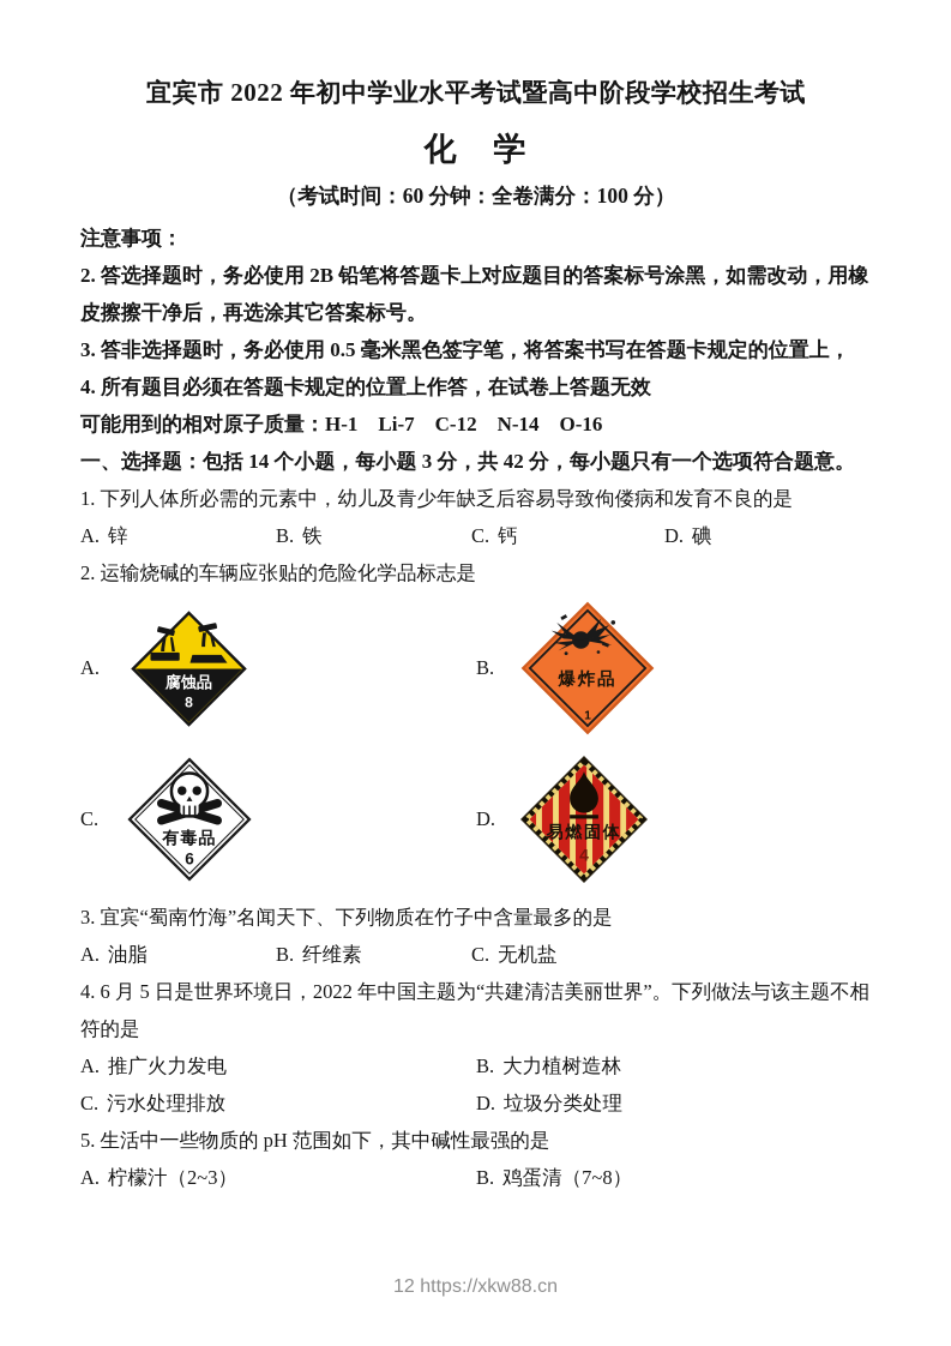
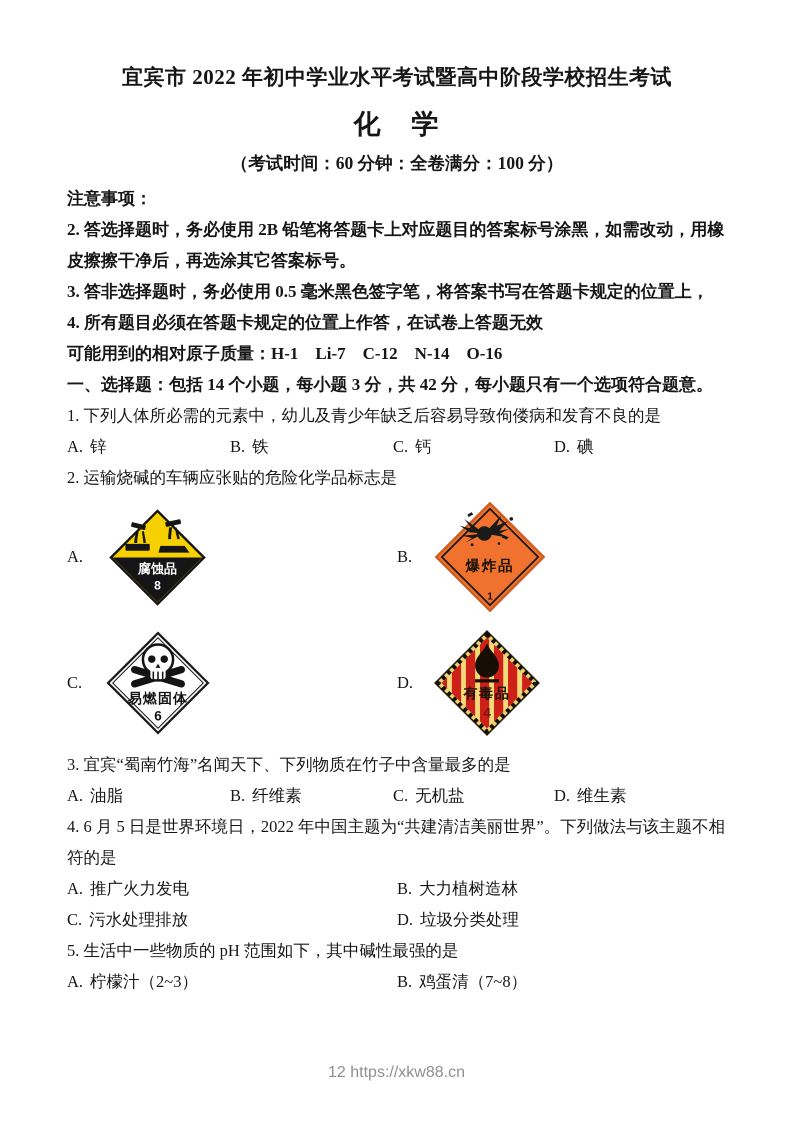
  宜宾市 2022 年初中学业水平考试暨高中阶段学校招生考试
  化 学
  （考试时间：60 分钟：全卷满分：100 分）
  注意事项：
  2. 答选择题时，务必使用 2B 铅笔将答题卡上对应题目的答案标号涂黑，如需改动，用橡皮擦擦干净后，再选涂其它答案标号。
  3. 答非选择题时，务必使用 0.5 毫米黑色签字笔，将答案书写在答题卡规定的位置上，
  4. 所有题目必须在答题卡规定的位置上作答，在试卷上答题无效
  可能用到的相对原子质量：H-1 Li-7 C-12 N-14 O-16
  一、选择题：包括 14 个小题，每小题 3 分，共 42 分，每小题只有一个选项符合题意。
  1. 下列人体所必需的元素中，幼儿及青少年缺乏后容易导致佝偻病和发育不良的是
  A. 锌
  B. 铁
  C. 钙
  D. 碘
  2. 运输烧碱的车辆应张贴的危险化学品标志是
  A.
  腐蚀品
  8
  B.
  爆炸品
  1
  C.
- 有毒品
+ 易燃固体
  6
  D.
- 易燃固体
+ 有毒品
  4
  3. 宜宾“蜀南竹海”名闻天下、下列物质在竹子中含量最多的是
  A. 油脂
  B. 纤维素
  C. 无机盐
+ D. 维生素
  4. 6 月 5 日是世界环境日，2022 年中国主题为“共建清洁美丽世界”。下列做法与该主题不相符的是
  A. 推广火力发电
  B. 大力植树造林
  C. 污水处理排放
  D. 垃圾分类处理
  5. 生活中一些物质的 pH 范围如下，其中碱性最强的是
  A. 柠檬汁（2~3）
  B. 鸡蛋清（7~8）
  12 https://xkw88.cn
